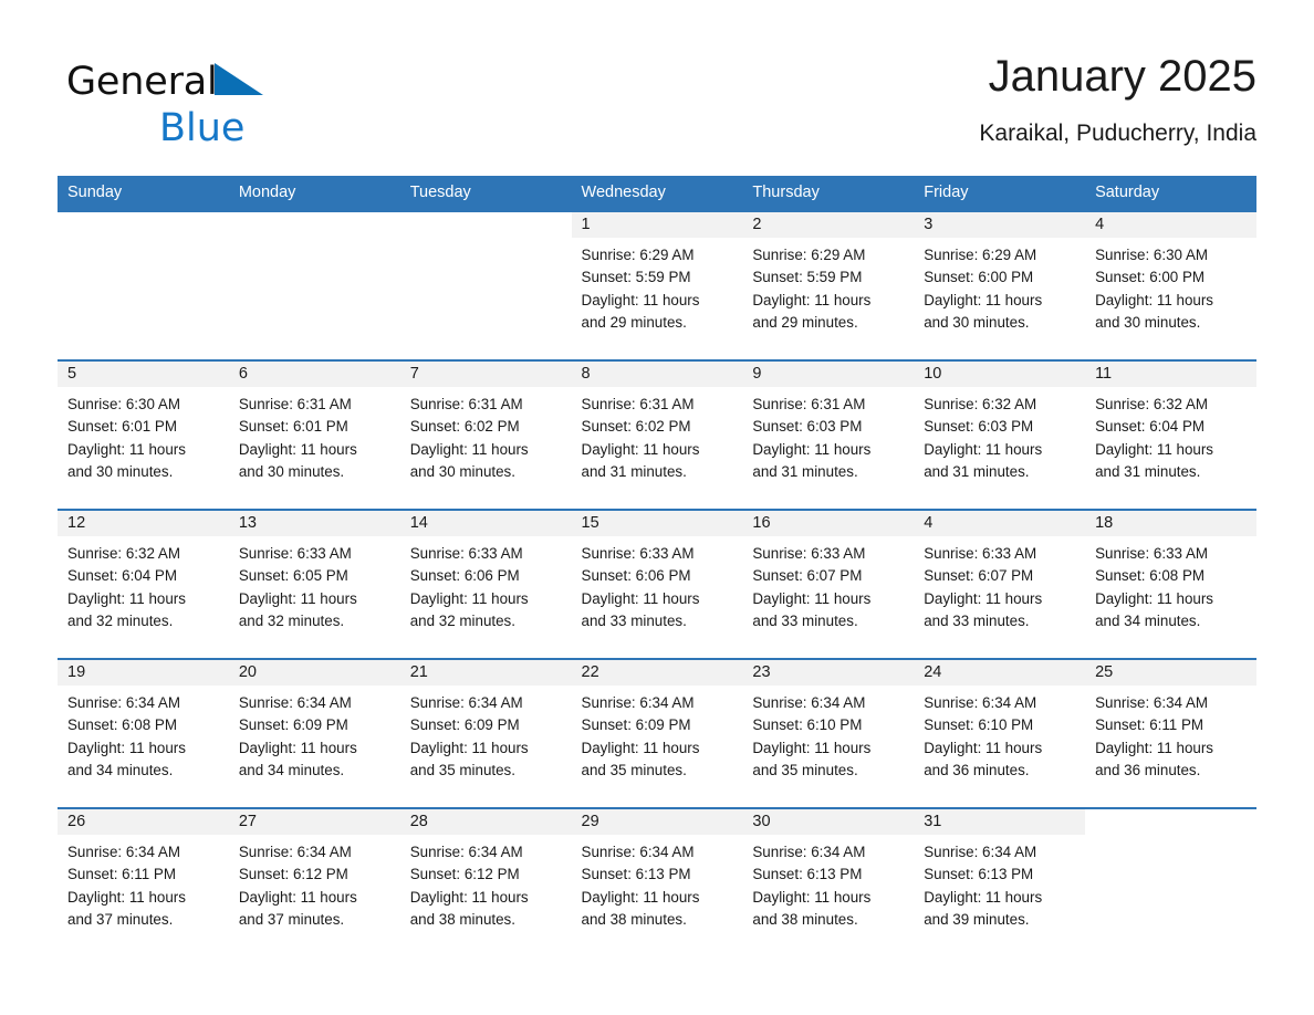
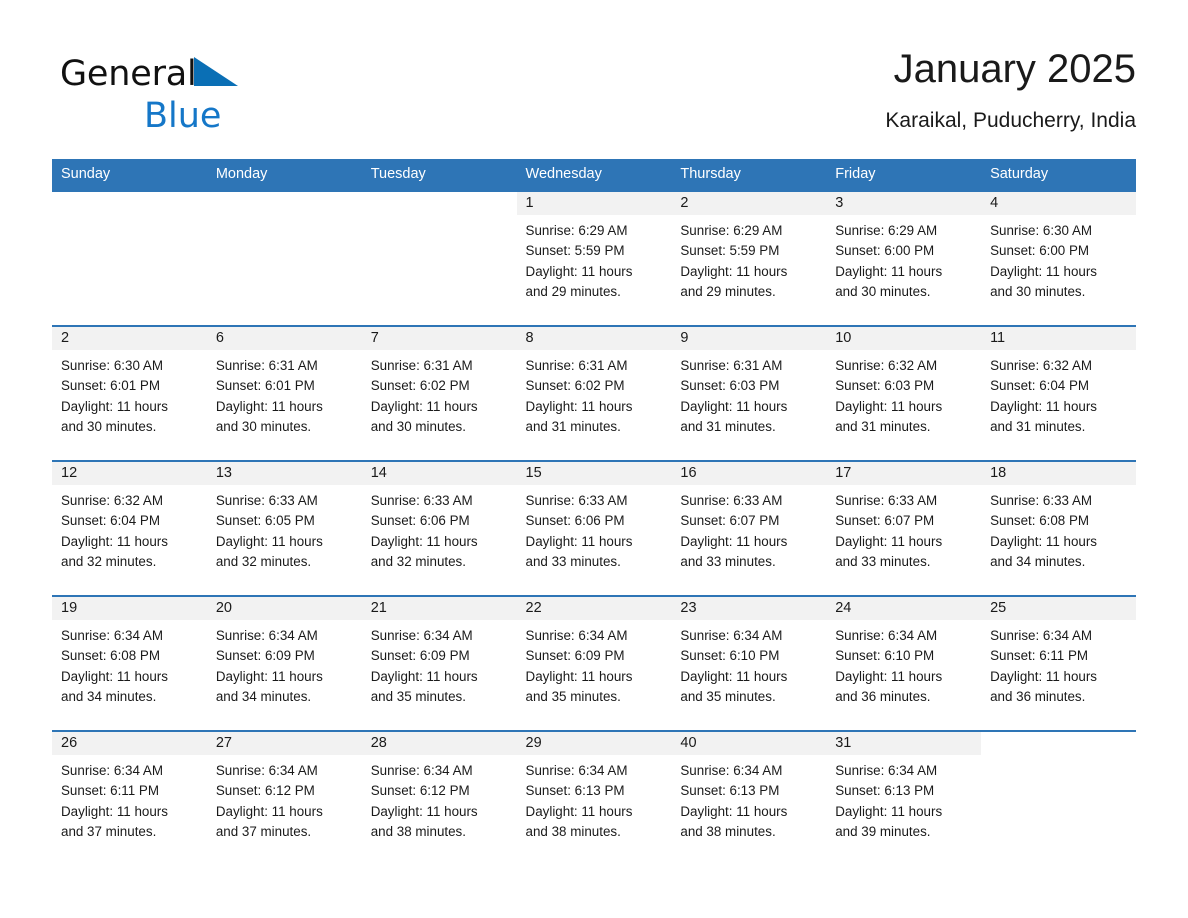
  General
  Blue
  January 2025
  Karaikal, Puducherry, India
  Sunday	Monday	Tuesday	Wednesday	Thursday	Friday	Saturday
  			1Sunrise: 6:29 AMSunset: 5:59 PMDaylight: 11 hoursand 29 minutes.	2Sunrise: 6:29 AMSunset: 5:59 PMDaylight: 11 hoursand 29 minutes.	3Sunrise: 6:29 AMSunset: 6:00 PMDaylight: 11 hoursand 30 minutes.	4Sunrise: 6:30 AMSunset: 6:00 PMDaylight: 11 hoursand 30 minutes.
- 5Sunrise: 6:30 AMSunset: 6:01 PMDaylight: 11 hoursand 30 minutes.	6Sunrise: 6:31 AMSunset: 6:01 PMDaylight: 11 hoursand 30 minutes.	7Sunrise: 6:31 AMSunset: 6:02 PMDaylight: 11 hoursand 30 minutes.	8Sunrise: 6:31 AMSunset: 6:02 PMDaylight: 11 hoursand 31 minutes.	9Sunrise: 6:31 AMSunset: 6:03 PMDaylight: 11 hoursand 31 minutes.	10Sunrise: 6:32 AMSunset: 6:03 PMDaylight: 11 hoursand 31 minutes.	11Sunrise: 6:32 AMSunset: 6:04 PMDaylight: 11 hoursand 31 minutes.
+ 2Sunrise: 6:30 AMSunset: 6:01 PMDaylight: 11 hoursand 30 minutes.	6Sunrise: 6:31 AMSunset: 6:01 PMDaylight: 11 hoursand 30 minutes.	7Sunrise: 6:31 AMSunset: 6:02 PMDaylight: 11 hoursand 30 minutes.	8Sunrise: 6:31 AMSunset: 6:02 PMDaylight: 11 hoursand 31 minutes.	9Sunrise: 6:31 AMSunset: 6:03 PMDaylight: 11 hoursand 31 minutes.	10Sunrise: 6:32 AMSunset: 6:03 PMDaylight: 11 hoursand 31 minutes.	11Sunrise: 6:32 AMSunset: 6:04 PMDaylight: 11 hoursand 31 minutes.
- 12Sunrise: 6:32 AMSunset: 6:04 PMDaylight: 11 hoursand 32 minutes.	13Sunrise: 6:33 AMSunset: 6:05 PMDaylight: 11 hoursand 32 minutes.	14Sunrise: 6:33 AMSunset: 6:06 PMDaylight: 11 hoursand 32 minutes.	15Sunrise: 6:33 AMSunset: 6:06 PMDaylight: 11 hoursand 33 minutes.	16Sunrise: 6:33 AMSunset: 6:07 PMDaylight: 11 hoursand 33 minutes.	4Sunrise: 6:33 AMSunset: 6:07 PMDaylight: 11 hoursand 33 minutes.	18Sunrise: 6:33 AMSunset: 6:08 PMDaylight: 11 hoursand 34 minutes.
+ 12Sunrise: 6:32 AMSunset: 6:04 PMDaylight: 11 hoursand 32 minutes.	13Sunrise: 6:33 AMSunset: 6:05 PMDaylight: 11 hoursand 32 minutes.	14Sunrise: 6:33 AMSunset: 6:06 PMDaylight: 11 hoursand 32 minutes.	15Sunrise: 6:33 AMSunset: 6:06 PMDaylight: 11 hoursand 33 minutes.	16Sunrise: 6:33 AMSunset: 6:07 PMDaylight: 11 hoursand 33 minutes.	17Sunrise: 6:33 AMSunset: 6:07 PMDaylight: 11 hoursand 33 minutes.	18Sunrise: 6:33 AMSunset: 6:08 PMDaylight: 11 hoursand 34 minutes.
  19Sunrise: 6:34 AMSunset: 6:08 PMDaylight: 11 hoursand 34 minutes.	20Sunrise: 6:34 AMSunset: 6:09 PMDaylight: 11 hoursand 34 minutes.	21Sunrise: 6:34 AMSunset: 6:09 PMDaylight: 11 hoursand 35 minutes.	22Sunrise: 6:34 AMSunset: 6:09 PMDaylight: 11 hoursand 35 minutes.	23Sunrise: 6:34 AMSunset: 6:10 PMDaylight: 11 hoursand 35 minutes.	24Sunrise: 6:34 AMSunset: 6:10 PMDaylight: 11 hoursand 36 minutes.	25Sunrise: 6:34 AMSunset: 6:11 PMDaylight: 11 hoursand 36 minutes.
- 26Sunrise: 6:34 AMSunset: 6:11 PMDaylight: 11 hoursand 37 minutes.	27Sunrise: 6:34 AMSunset: 6:12 PMDaylight: 11 hoursand 37 minutes.	28Sunrise: 6:34 AMSunset: 6:12 PMDaylight: 11 hoursand 38 minutes.	29Sunrise: 6:34 AMSunset: 6:13 PMDaylight: 11 hoursand 38 minutes.	30Sunrise: 6:34 AMSunset: 6:13 PMDaylight: 11 hoursand 38 minutes.	31Sunrise: 6:34 AMSunset: 6:13 PMDaylight: 11 hoursand 39 minutes.
+ 26Sunrise: 6:34 AMSunset: 6:11 PMDaylight: 11 hoursand 37 minutes.	27Sunrise: 6:34 AMSunset: 6:12 PMDaylight: 11 hoursand 37 minutes.	28Sunrise: 6:34 AMSunset: 6:12 PMDaylight: 11 hoursand 38 minutes.	29Sunrise: 6:34 AMSunset: 6:13 PMDaylight: 11 hoursand 38 minutes.	40Sunrise: 6:34 AMSunset: 6:13 PMDaylight: 11 hoursand 38 minutes.	31Sunrise: 6:34 AMSunset: 6:13 PMDaylight: 11 hoursand 39 minutes.
